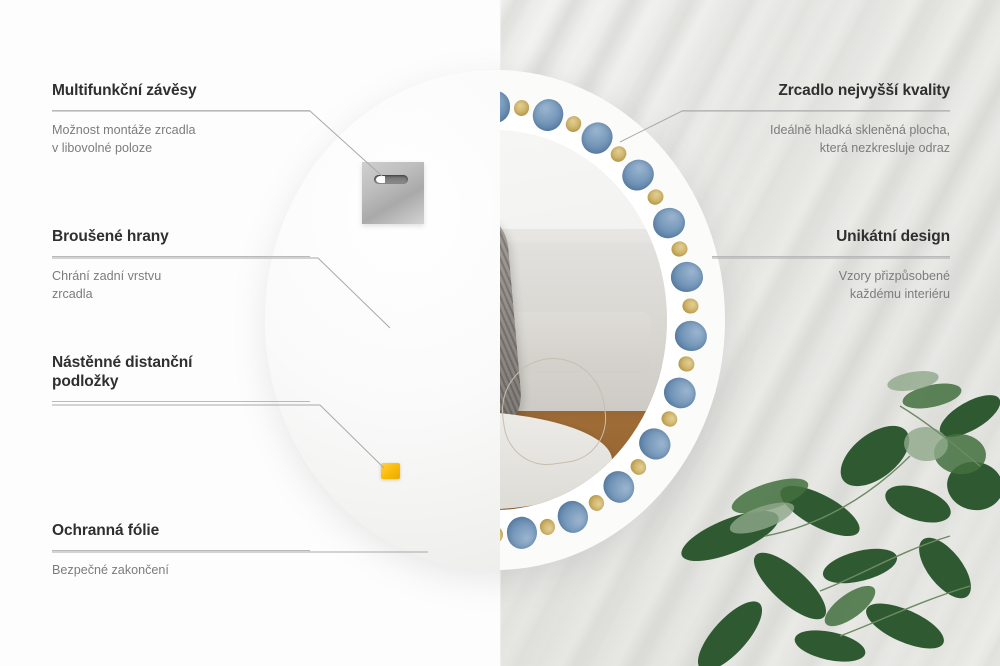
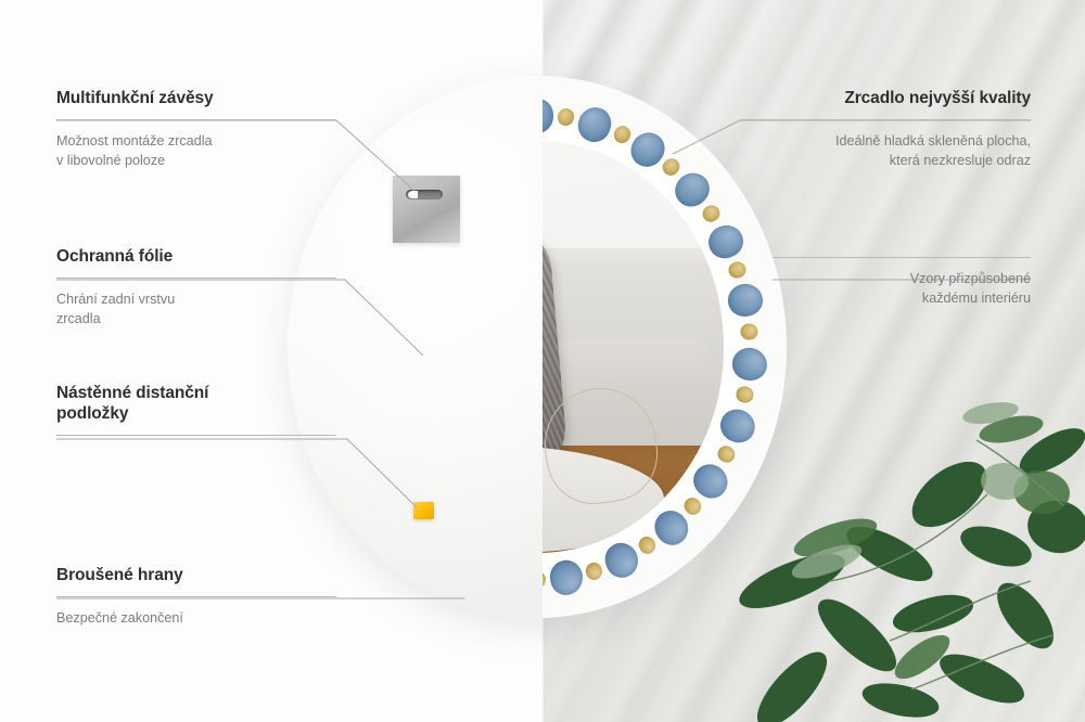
  Multifunkční závěsy
  Možnost montáže zrcadla
  v libovolné poloze
- Broušené hrany
+ Ochranná fólie
  Chrání zadní vrstvu
  zrcadla
  Nástěnné distanční
  podložky
- Ochranná fólie
+ Broušené hrany
  Bezpečné zakončení
  Zrcadlo nejvyšší kvality
  Ideálně hladká skleněná plocha,
  která nezkresluje odraz
- Unikátní design
  Vzory přizpůsobené
  každému interiéru
